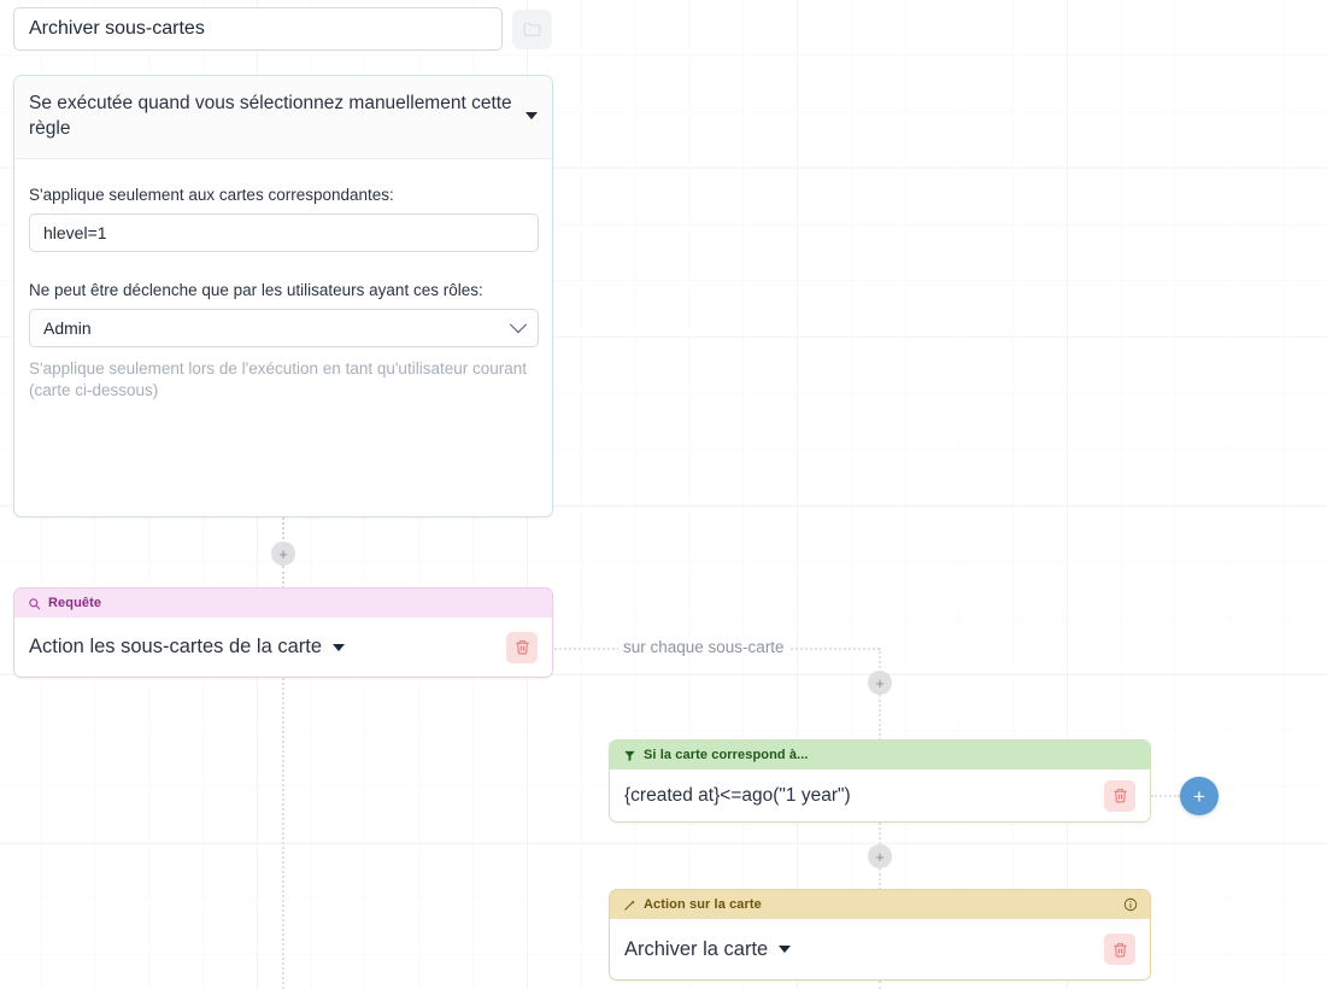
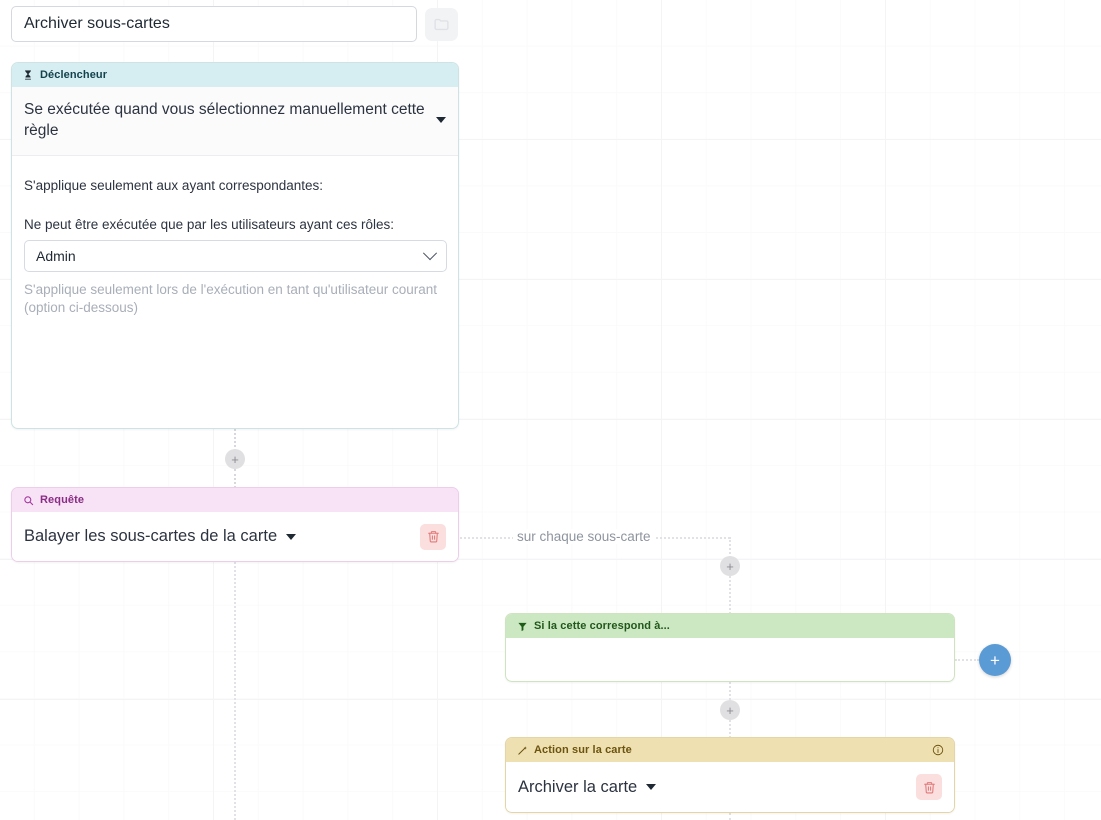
  +
  +
  +
  +
  Archiver sous-cartes
+ Déclencheur
  Se exécutée quand vous sélectionnez manuellement cette règle
- S'applique seulement aux cartes correspondantes:
+ S'applique seulement aux ayant correspondantes:
- hlevel=1
- Ne peut être déclenche que par les utilisateurs ayant ces rôles:
+ Ne peut être exécutée que par les utilisateurs ayant ces rôles:
  Admin
- S'applique seulement lors de l'exécution en tant qu'utilisateur courant (carte ci-dessous)
+ S'applique seulement lors de l'exécution en tant qu'utilisateur courant (option ci-dessous)
  Requête
- Action les sous-cartes de la carte
+ Balayer les sous-cartes de la carte
  sur chaque sous-carte
- Si la carte correspond à...
+ Si la cette correspond à...
- {created at}<=ago("1 year")
  Action sur la carte
  Archiver la carte
